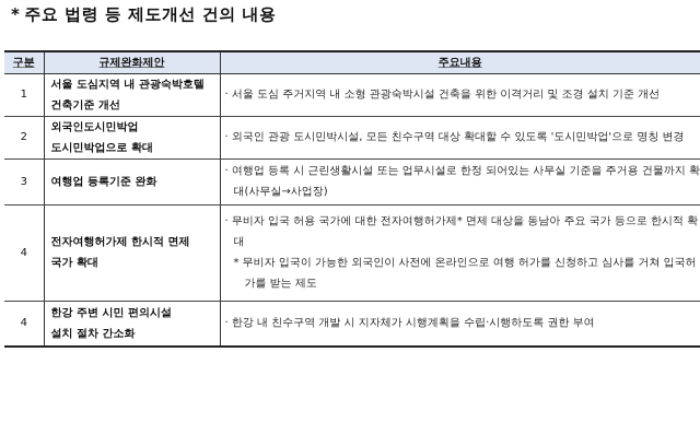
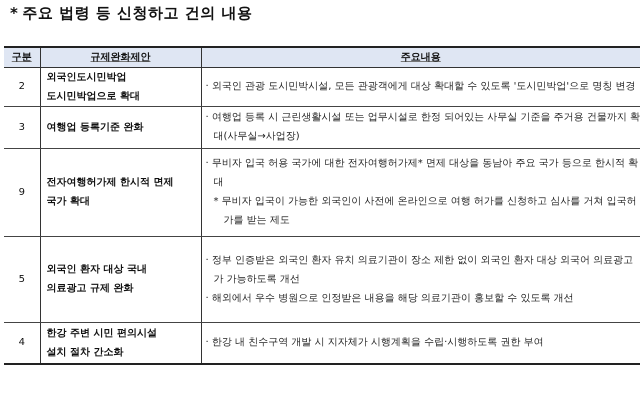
- * 주요 법령 등 제도개선 건의 내용
+ * 주요 법령 등 신청하고 건의 내용
  구분	규제완화제안	주요내용
- 1	서울 도심지역 내 관광숙박호텔 건축기준 개선	· 서울 도심 주거지역 내 소형 관광숙박시설 건축을 위한 이격거리 및 조경 설치 기준 개선
- 2	외국인도시민박업 도시민박업으로 확대	· 외국인 관광 도시민박시설, 모든 친수구역 대상 확대할 수 있도록 '도시민박업'으로 명칭 변경
+ 2	외국인도시민박업 도시민박업으로 확대	· 외국인 관광 도시민박시설, 모든 관광객에게 대상 확대할 수 있도록 '도시민박업'으로 명칭 변경
  3	여행업 등록기준 완화	· 여행업 등록 시 근린생활시설 또는 업무시설로 한정 되어있는 사무실 기준을 주거용 건물까지 확대(사무실→사업장)
- 4	전자여행허가제 한시적 면제 국가 확대	· 무비자 입국 허용 국가에 대한 전자여행허가제* 면제 대상을 동남아 주요 국가 등으로 한시적 확대 * 무비자 입국이 가능한 외국인이 사전에 온라인으로 여행 허가를 신청하고 심사를 거쳐 입국허가를 받는 제도
+ 9	전자여행허가제 한시적 면제 국가 확대	· 무비자 입국 허용 국가에 대한 전자여행허가제* 면제 대상을 동남아 주요 국가 등으로 한시적 확대 * 무비자 입국이 가능한 외국인이 사전에 온라인으로 여행 허가를 신청하고 심사를 거쳐 입국허가를 받는 제도
+ 5	외국인 환자 대상 국내 의료광고 규제 완화	· 정부 인증받은 외국인 환자 유치 의료기관이 장소 제한 없이 외국인 환자 대상 외국어 의료광고가 가능하도록 개선 · 해외에서 우수 병원으로 인정받은 내용을 해당 의료기관이 홍보할 수 있도록 개선
  4	한강 주변 시민 편의시설 설치 절차 간소화	· 한강 내 친수구역 개발 시 지자체가 시행계획을 수립·시행하도록 권한 부여
